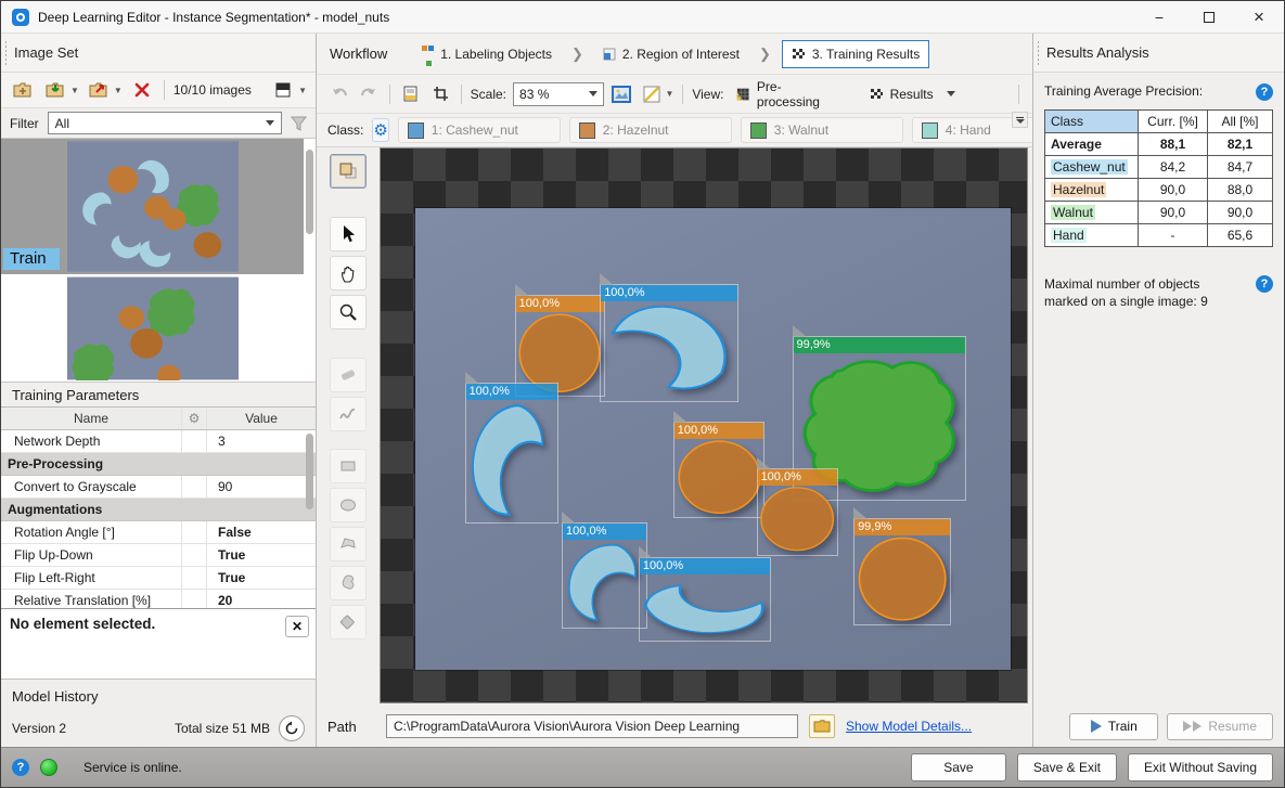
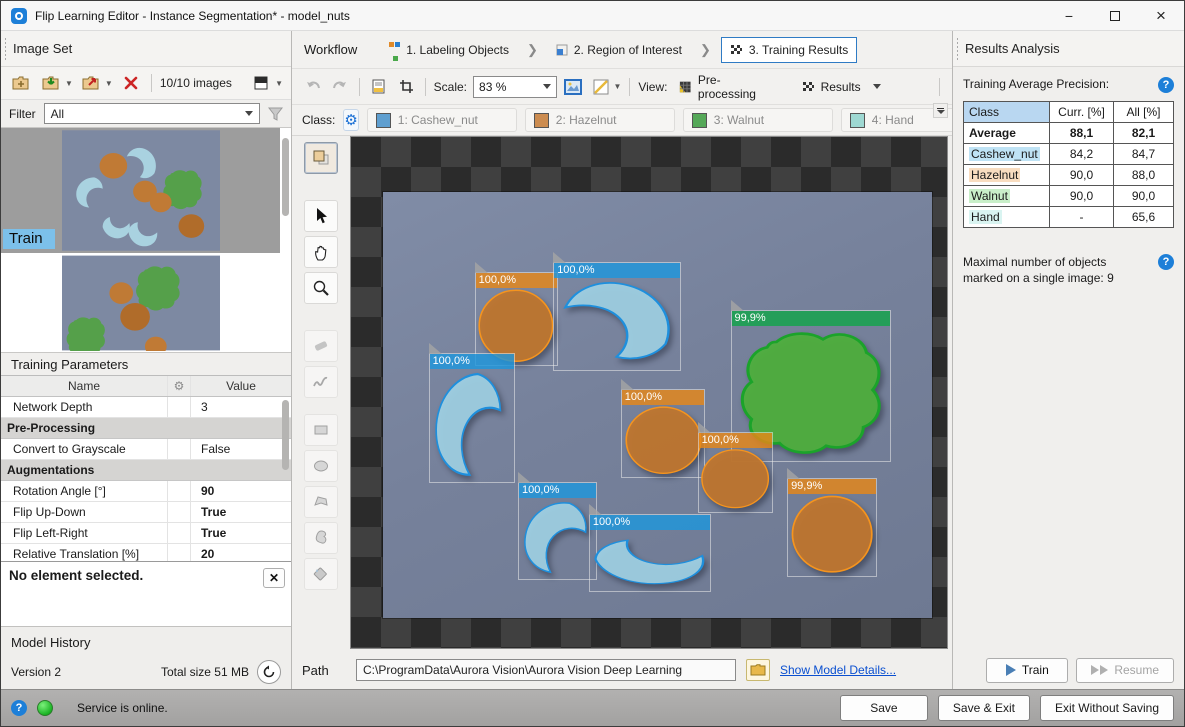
- Deep Learning Editor - Instance Segmentation* - model_nuts
+ Flip Learning Editor - Instance Segmentation* - model_nuts
  −
  ×
  Image Set
  ▼
  ▼
  10/10 images
  ▼
  Filter
  All
  Train
  Training Parameters
  Name
  ⚙
  Value
  Network Depth
  3
  Pre-Processing
  Convert to Grayscale
- 90
+ False
  Augmentations
  Rotation Angle [°]
- False
+ 90
  Flip Up-Down
  True
  Flip Left-Right
  True
  Relative Translation [%]
  20
  No element selected.
  ✕
  Model History
  Version 2
  Total size 51 MB
  Workflow
  1. Labeling Objects
  ❯
  2. Region of Interest
  ❯
  3. Training Results
  Scale:
  83 %
  ▼
  View:
  Pre-processing
  Results
  Class:
  ⚙
  1: Cashew_nut
  2: Hazelnut
  3: Walnut
  4: Hand
  100,0%
  100,0%
  99,9%
  100,0%
  100,0%
  100,0%
  100,0%
  100,0%
  99,9%
  Path
  C:\ProgramData\Aurora Vision\Aurora Vision Deep Learning
  Show Model Details...
  Results Analysis
  Training Average Precision:
  ?
  Class
  Curr. [%]
  All [%]
  Average
  88,1
  82,1
  Cashew_nut
  84,2
  84,7
  Hazelnut
  90,0
  88,0
  Walnut
  90,0
  90,0
  Hand
  -
  65,6
  Maximal number of objects marked on a single image: 9
  ?
  Train
  Resume
  ?
  Service is online.
  Save
  Save & Exit
  Exit Without Saving
